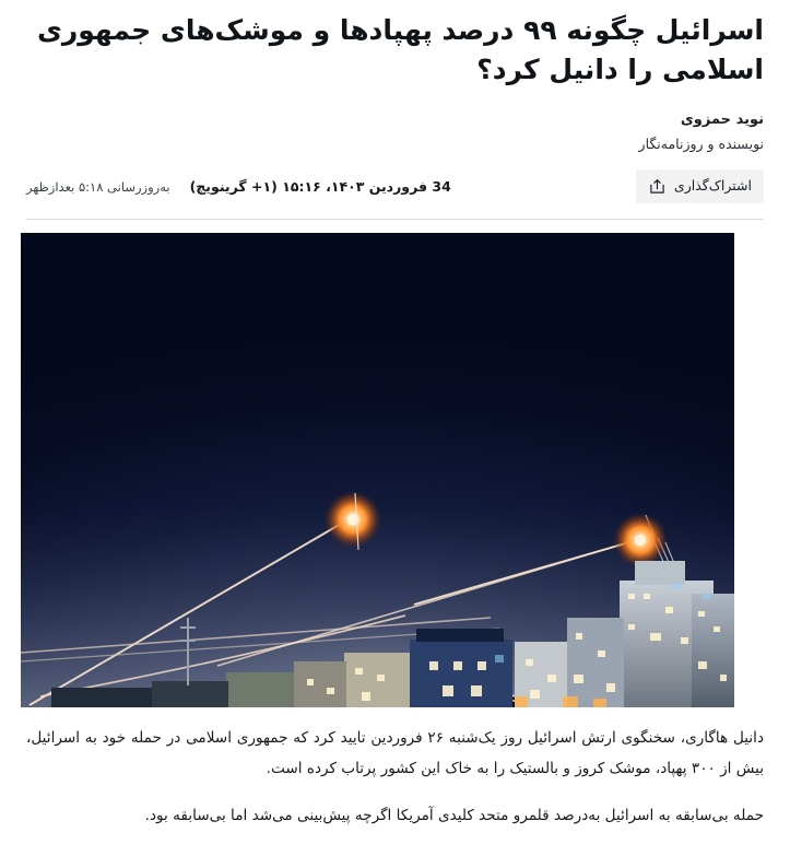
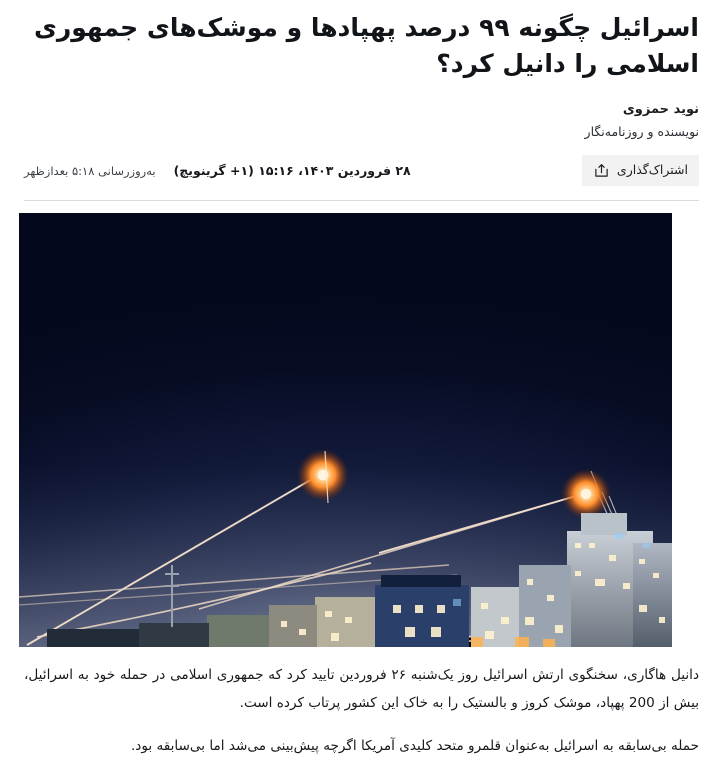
  اسرائیل چگونه ۹۹ درصد پهپادها و موشک‌های جمهوری اسلامی را دانیل کرد؟
  نوید حمزوی
  نویسنده و روزنامه‌نگار
- 34 فروردین ۱۴۰۳، ۱۵:۱۶ (۱+ گرینویچ)
+ ۲۸ فروردین ۱۴۰۳، ۱۵:۱۶ (۱+ گرینویچ)
  به‌روزرسانی ۵:۱۸ بعدازظهر
  اشتراک‌گذاری
- دانیل هاگاری، سخنگوی ارتش اسرائیل روز یک‌شنبه ۲۶ فروردین تایید کرد که جمهوری اسلامی در حمله خود به اسرائیل، بیش از ۳۰۰ پهپاد، موشک کروز و بالستیک را به خاک این کشور پرتاب کرده است.
+ دانیل هاگاری، سخنگوی ارتش اسرائیل روز یک‌شنبه ۲۶ فروردین تایید کرد که جمهوری اسلامی در حمله خود به اسرائیل، بیش از 200 پهپاد، موشک کروز و بالستیک را به خاک این کشور پرتاب کرده است.
- حمله بی‌سابقه به اسرائیل به‌درصد قلمرو متحد کلیدی آمریکا اگرچه پیش‌بینی می‌شد اما بی‌سابقه بود.
+ حمله بی‌سابقه به اسرائیل به‌عنوان قلمرو متحد کلیدی آمریکا اگرچه پیش‌بینی می‌شد اما بی‌سابقه بود.
